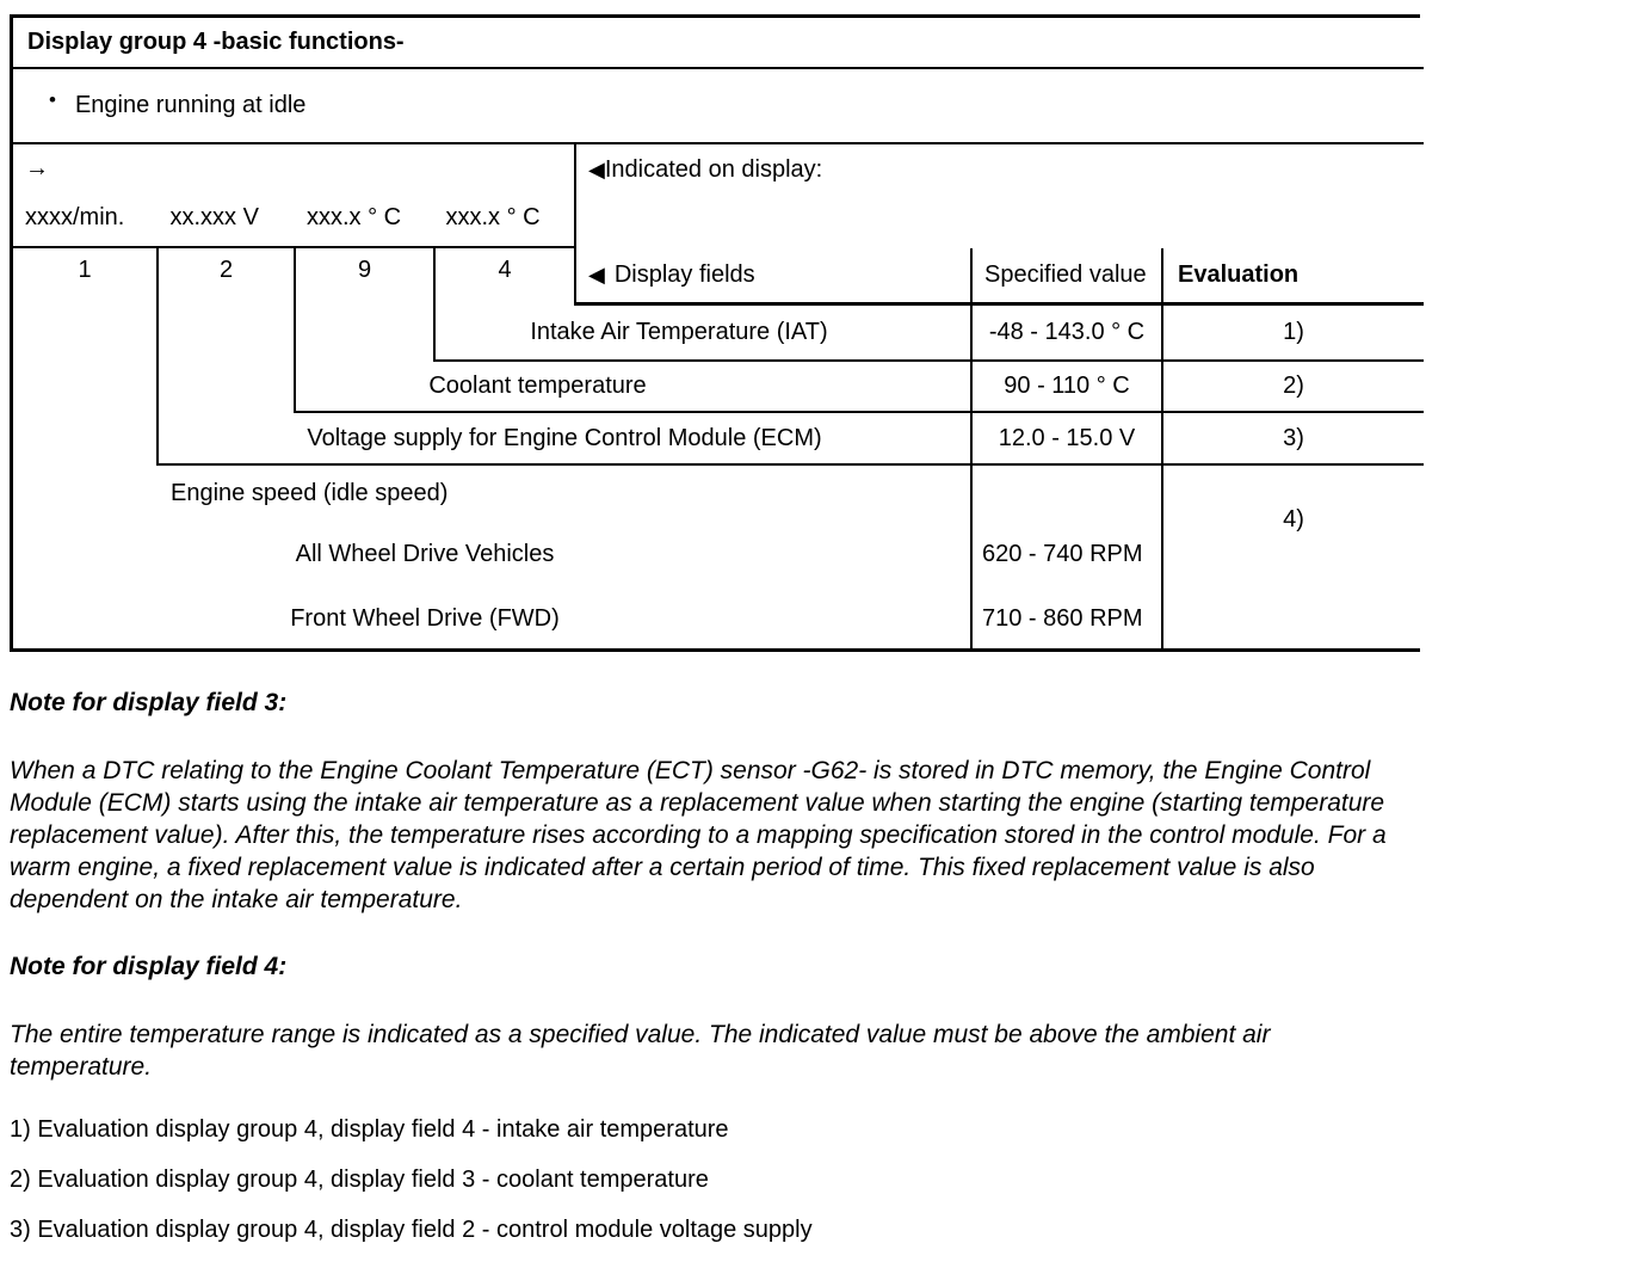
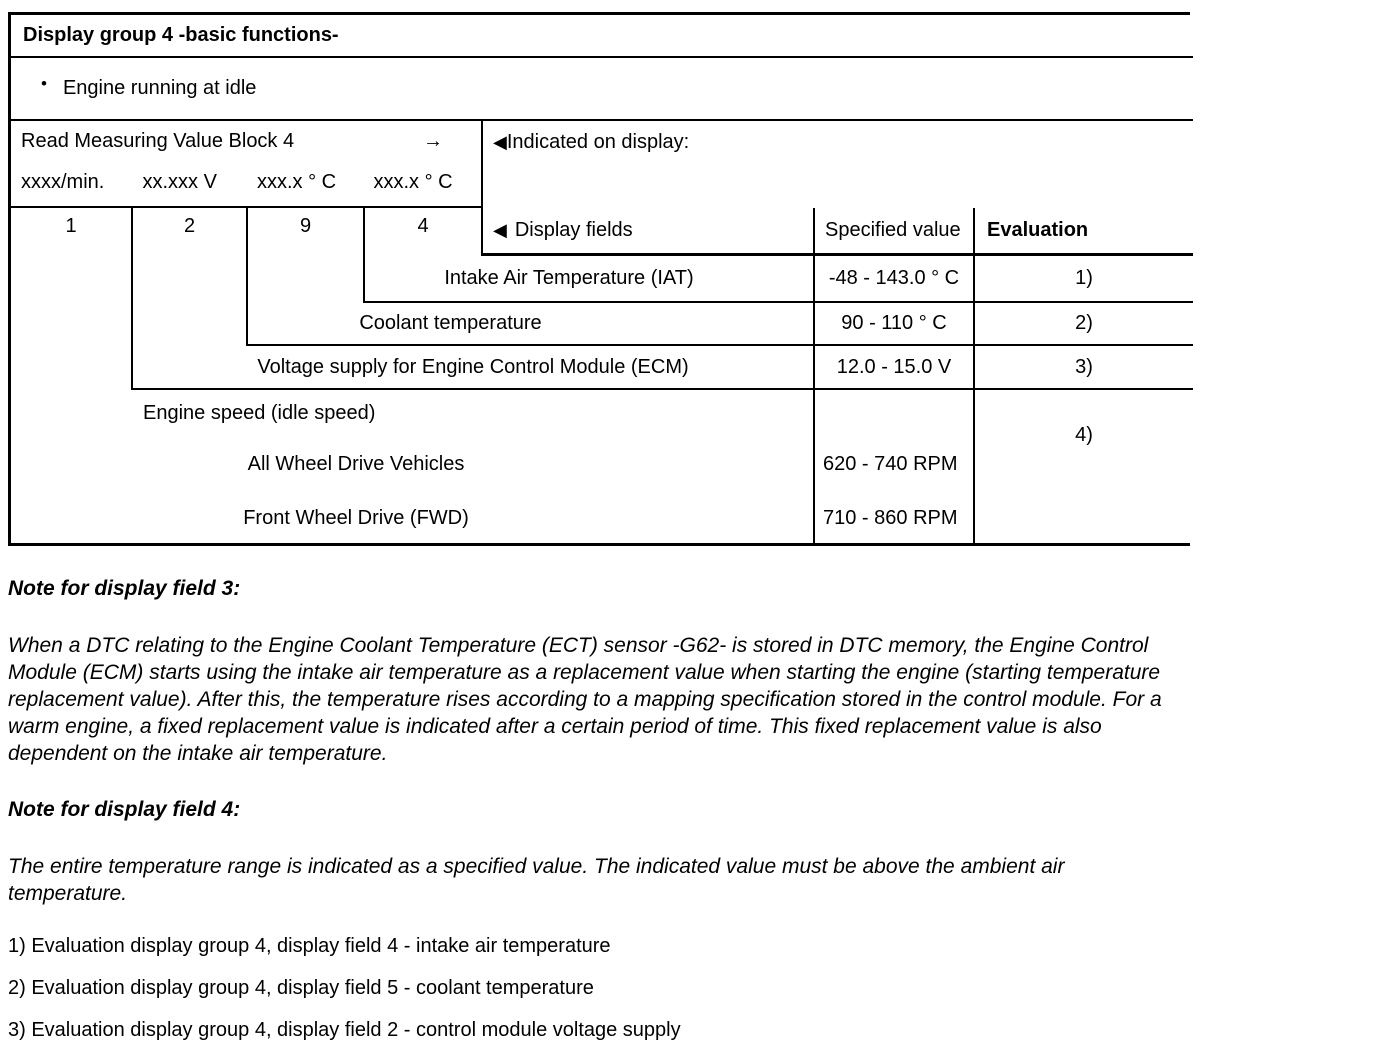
  Display group 4 -basic functions-
  •
  Engine running at idle
+ Read Measuring Value Block 4
  →
  xxxx/min.
  xx.xxx V
  xxx.x ° C
  xxx.x ° C
  ◀Indicated on display:
  1
  2
  9
  4
  ◀
  Display fields
  Specified value
  Evaluation
  Intake Air Temperature (IAT)
  -48 - 143.0 ° C
  1)
  Coolant temperature
  90 - 110 ° C
  2)
  Voltage supply for Engine Control Module (ECM)
  12.0 - 15.0 V
  3)
  Engine speed (idle speed)
  All Wheel Drive Vehicles
  Front Wheel Drive (FWD)
  620 - 740 RPM
  710 - 860 RPM
  4)
  Note for display field 3:
  When a DTC relating to the Engine Coolant Temperature (ECT) sensor -G62- is stored in DTC memory, the Engine Control
  Module (ECM) starts using the intake air temperature as a replacement value when starting the engine (starting temperature
  replacement value). After this, the temperature rises according to a mapping specification stored in the control module. For a
  warm engine, a fixed replacement value is indicated after a certain period of time. This fixed replacement value is also
  dependent on the intake air temperature.
  Note for display field 4:
  The entire temperature range is indicated as a specified value. The indicated value must be above the ambient air
  temperature.
  1) Evaluation display group 4, display field 4 - intake air temperature
- 2) Evaluation display group 4, display field 3 - coolant temperature
+ 2) Evaluation display group 4, display field 5 - coolant temperature
  3) Evaluation display group 4, display field 2 - control module voltage supply
